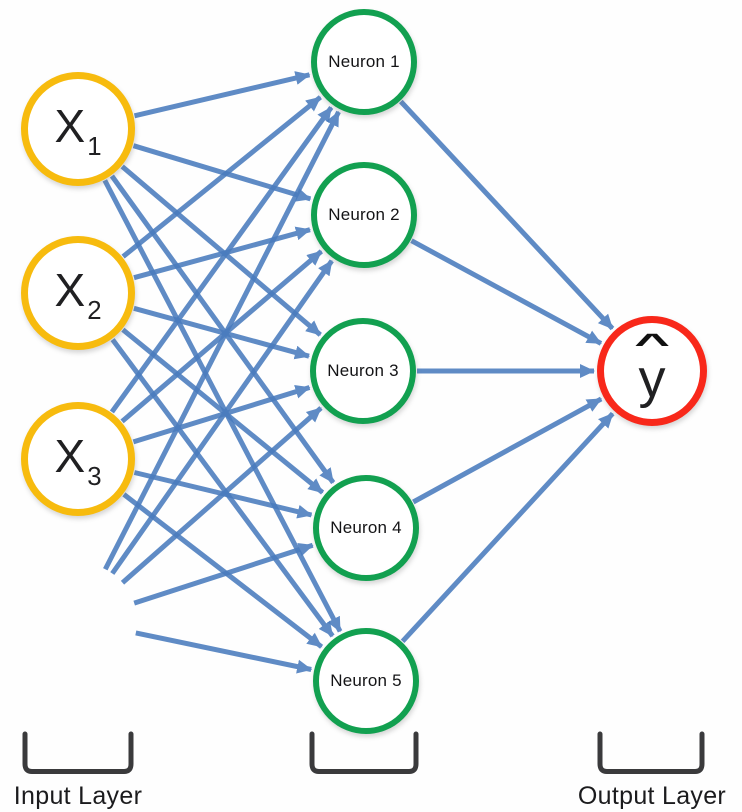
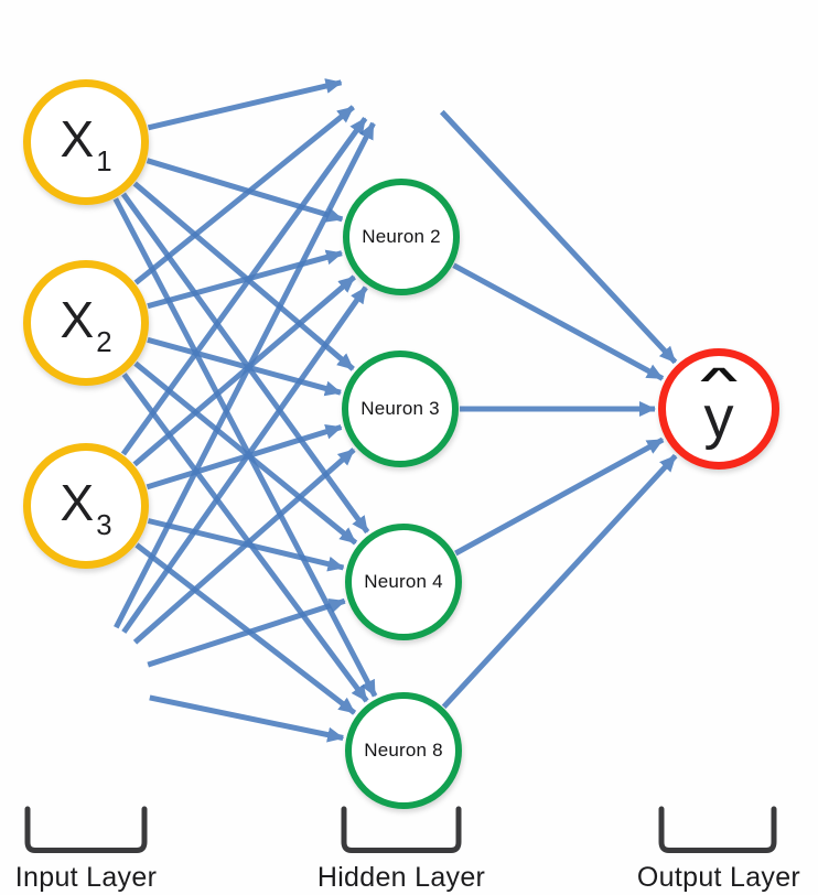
  X1
  X2
  X3
- Neuron 1
  Neuron 2
  Neuron 3
  Neuron 4
- Neuron 5
+ Neuron 8
  ^
  y
  Input Layer
+ Hidden Layer
  Output Layer
